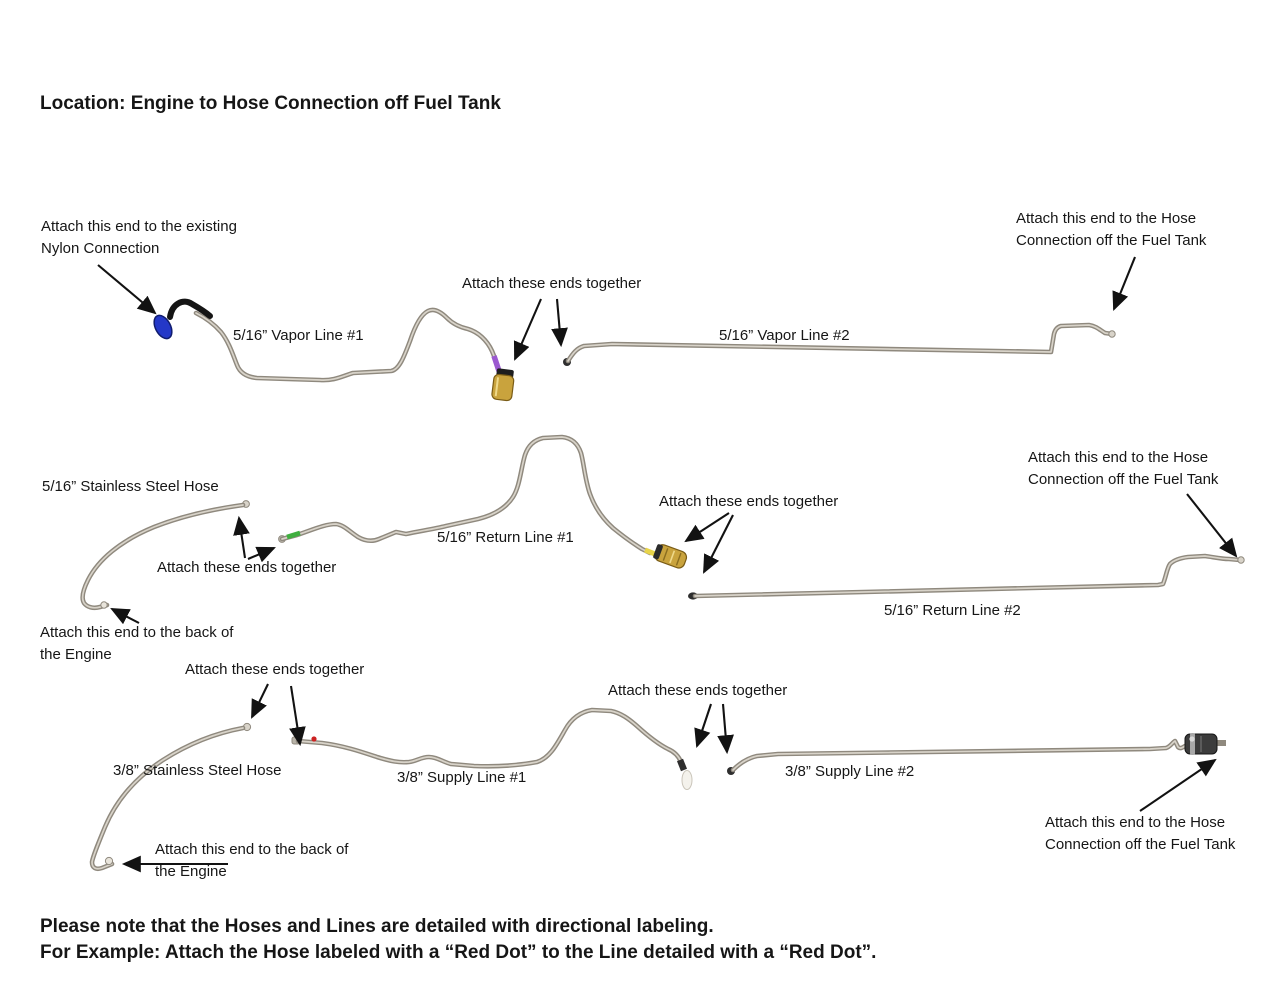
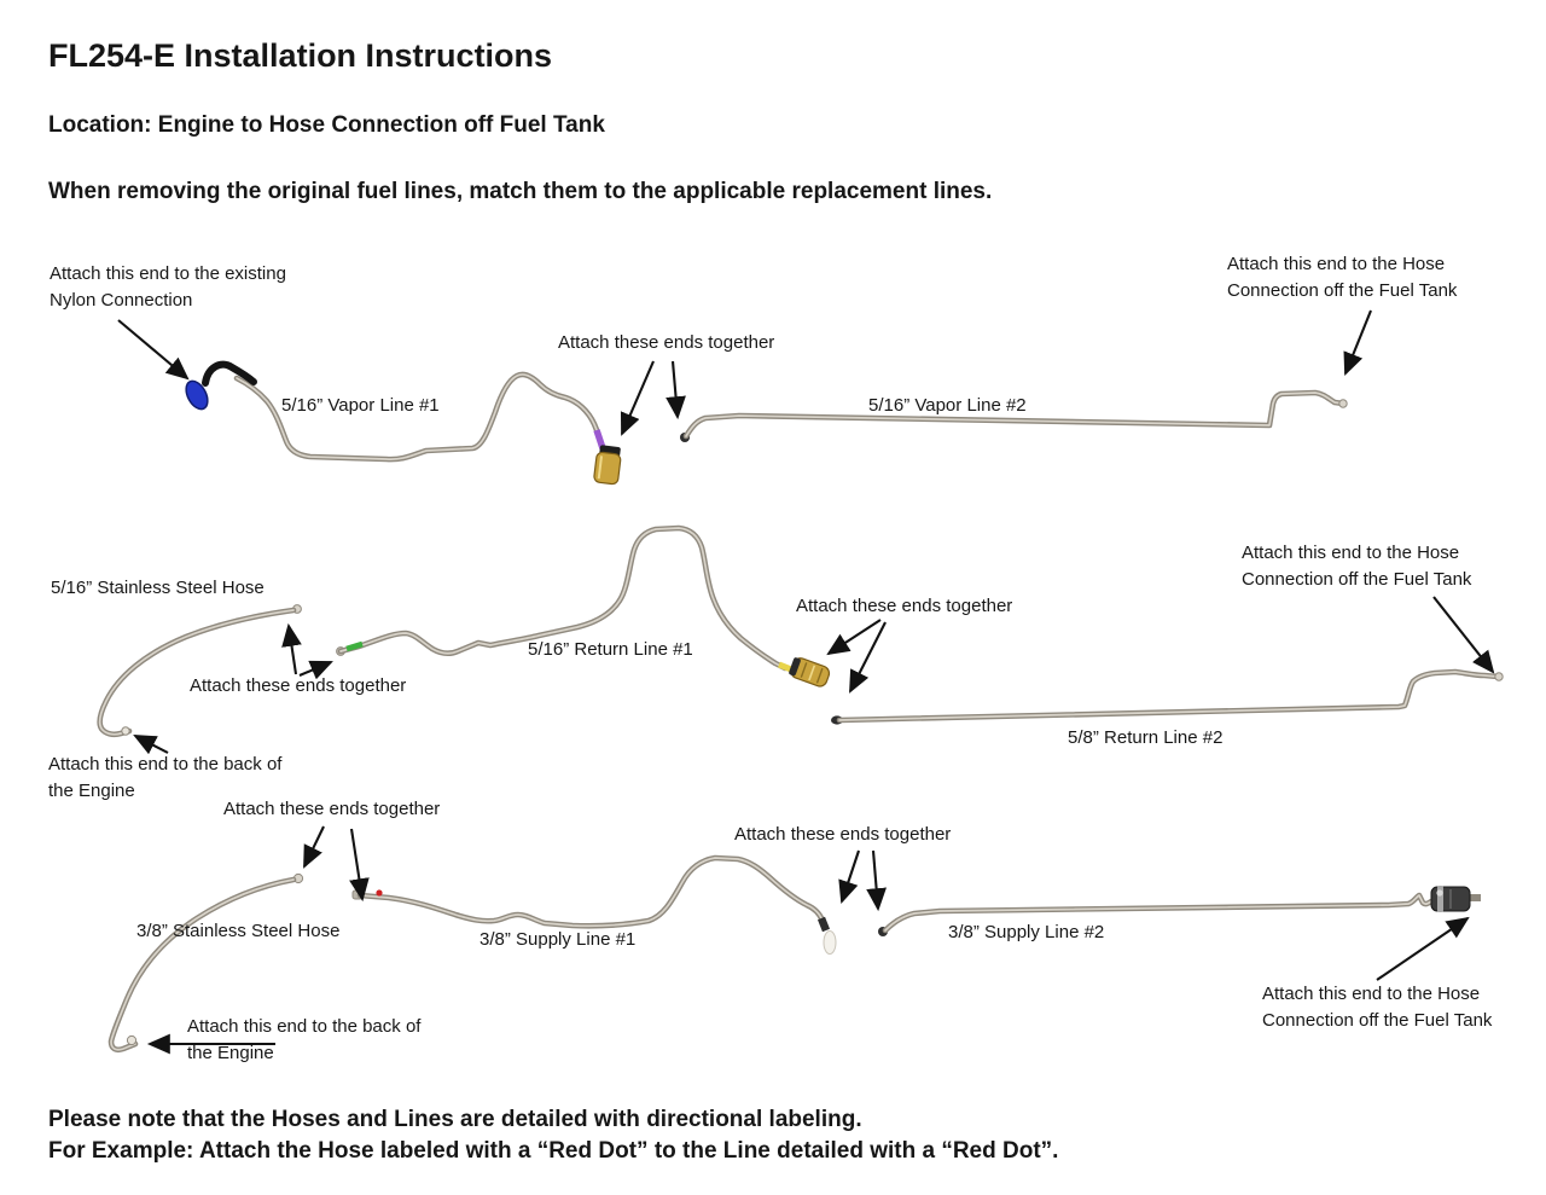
+ FL254-E Installation Instructions
  Location: Engine to Hose Connection off Fuel Tank
+ When removing the original fuel lines, match them to the applicable replacement lines.
  Attach this end to the existing
  Nylon Connection
  5/16” Vapor Line #1
  Attach these ends together
  5/16” Vapor Line #2
  Attach this end to the Hose
  Connection off the Fuel Tank
  5/16” Stainless Steel Hose
  Attach these ends together
  5/16” Return Line #1
  Attach this end to the back of
  the Engine
  Attach these ends together
- 5/16” Return Line #2
+ 5/8” Return Line #2
  Attach this end to the Hose
  Connection off the Fuel Tank
  Attach these ends together
  3/8” Stainless Steel Hose
  3/8” Supply Line #1
  Attach this end to the back of
  the Engine
  Attach these ends together
  3/8” Supply Line #2
  Attach this end to the Hose
  Connection off the Fuel Tank
  Please note that the Hoses and Lines are detailed with directional labeling.
  For Example: Attach the Hose labeled with a “Red Dot” to the Line detailed with a “Red Dot”.
